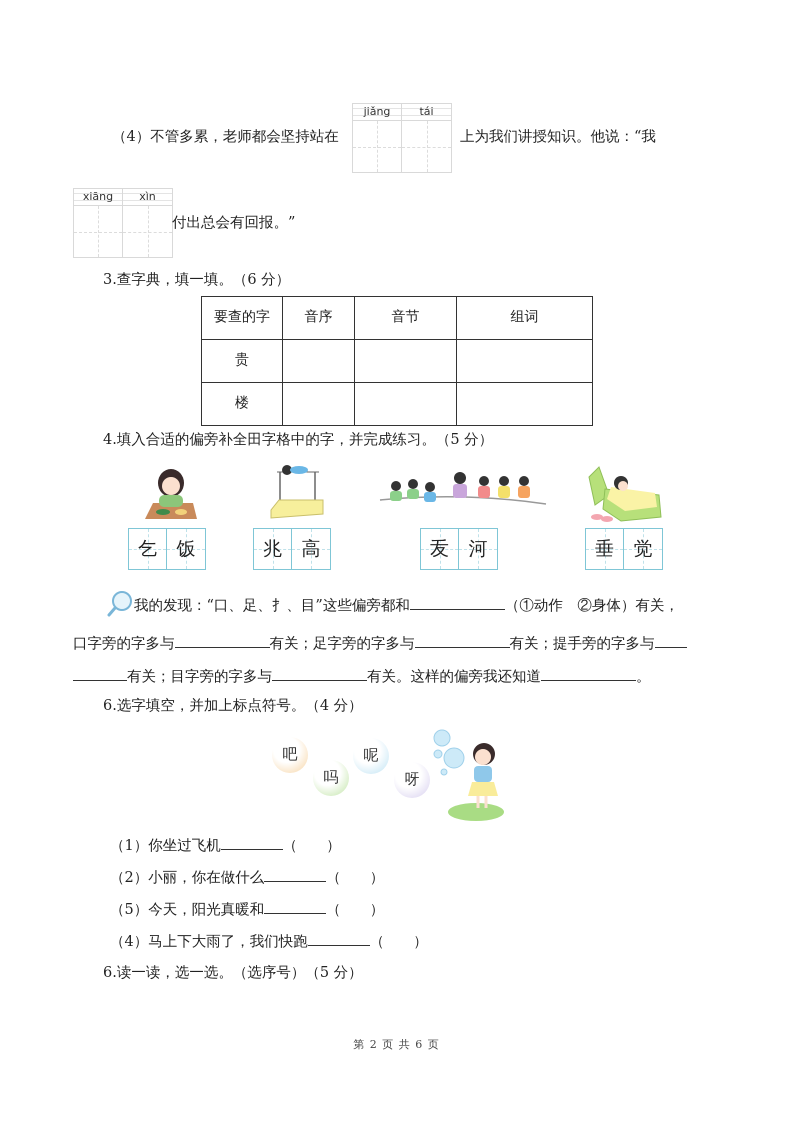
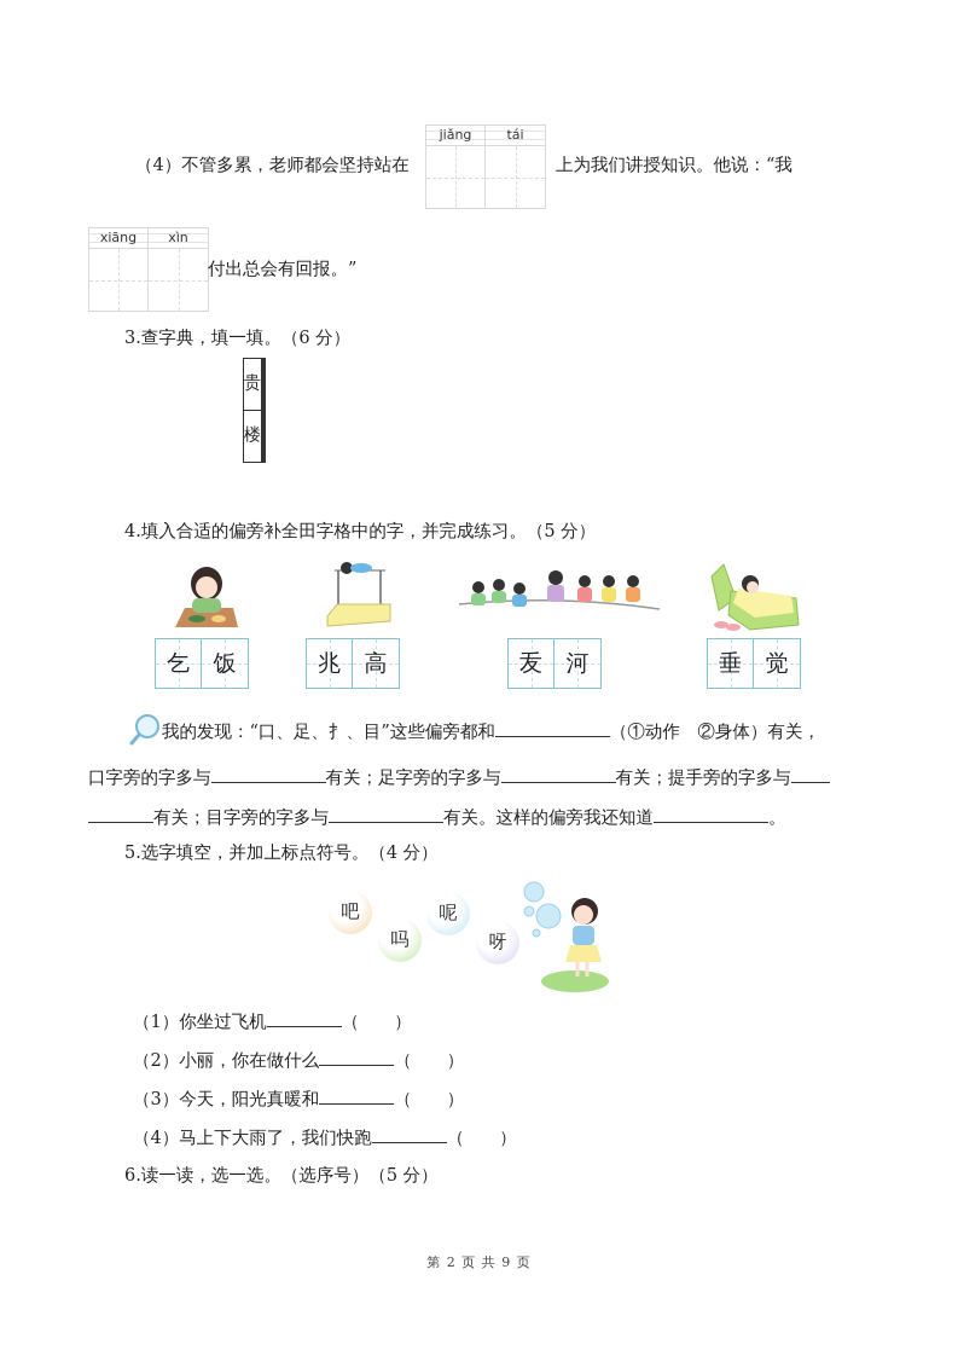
  （4）不管多累，老师都会坚持站在
  jiǎng
  tái
  上为我们讲授知识。他说：“我
  xiāng
  xìn
  付出总会有回报。”
  3.查字典，填一填。（6 分）
- 要查的字	音序	音节	组词
  贵
  楼
  4.填入合适的偏旁补全田字格中的字，并完成练习。（5 分）
  乞
  饭
  兆
  高
  叐
  河
  垂
  觉
  我的发现：“口、足、扌、目”这些偏旁都和 （①动作 ②身体）有关，
  口字旁的字多与 有关；足字旁的字多与 有关；提手旁的字多与
  有关；目字旁的字多与 有关。这样的偏旁我还知道 。
- 6.选字填空，并加上标点符号。（4 分）
+ 5.选字填空，并加上标点符号。（4 分）
  吧
  吗
  呢
  呀
  （1）你坐过飞机 （ ）
  （2）小丽，你在做什么 （ ）
- （5）今天，阳光真暖和 （ ）
+ （3）今天，阳光真暖和 （ ）
  （4）马上下大雨了，我们快跑 （ ）
  6.读一读，选一选。（选序号）（5 分）
- 第 2 页 共 6 页
+ 第 2 页 共 9 页
